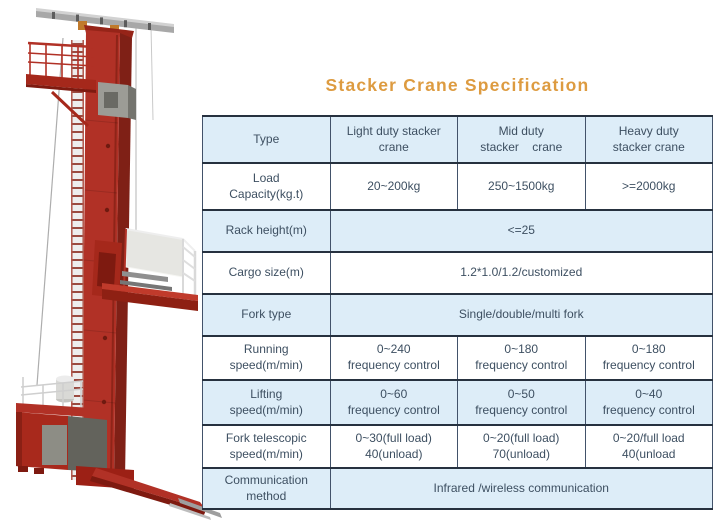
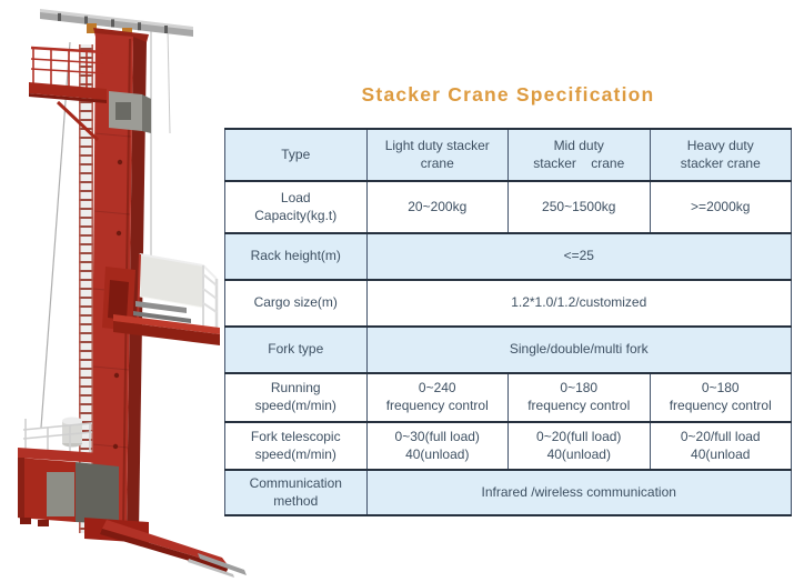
  Stacker Crane Specification
  Type	Light duty stacker crane	Mid duty stacker crane	Heavy duty stacker crane
  Load Capacity(kg.t)	20~200kg	250~1500kg	>=2000kg
  Rack height(m)	<=25
  Cargo size(m)	1.2*1.0/1.2/customized
  Fork type	Single/double/multi fork
  Running speed(m/min)	0~240 frequency control	0~180 frequency control	0~180 frequency control
- Lifting speed(m/min)	0~60 frequency control	0~50 frequency control	0~40 frequency control
- Fork telescopic speed(m/min)	0~30(full load) 40(unload)	0~20(full load) 70(unload)	0~20/full load 40(unload
+ Fork telescopic speed(m/min)	0~30(full load) 40(unload)	0~20(full load) 40(unload)	0~20/full load 40(unload
  Communication method	Infrared /wireless communication
